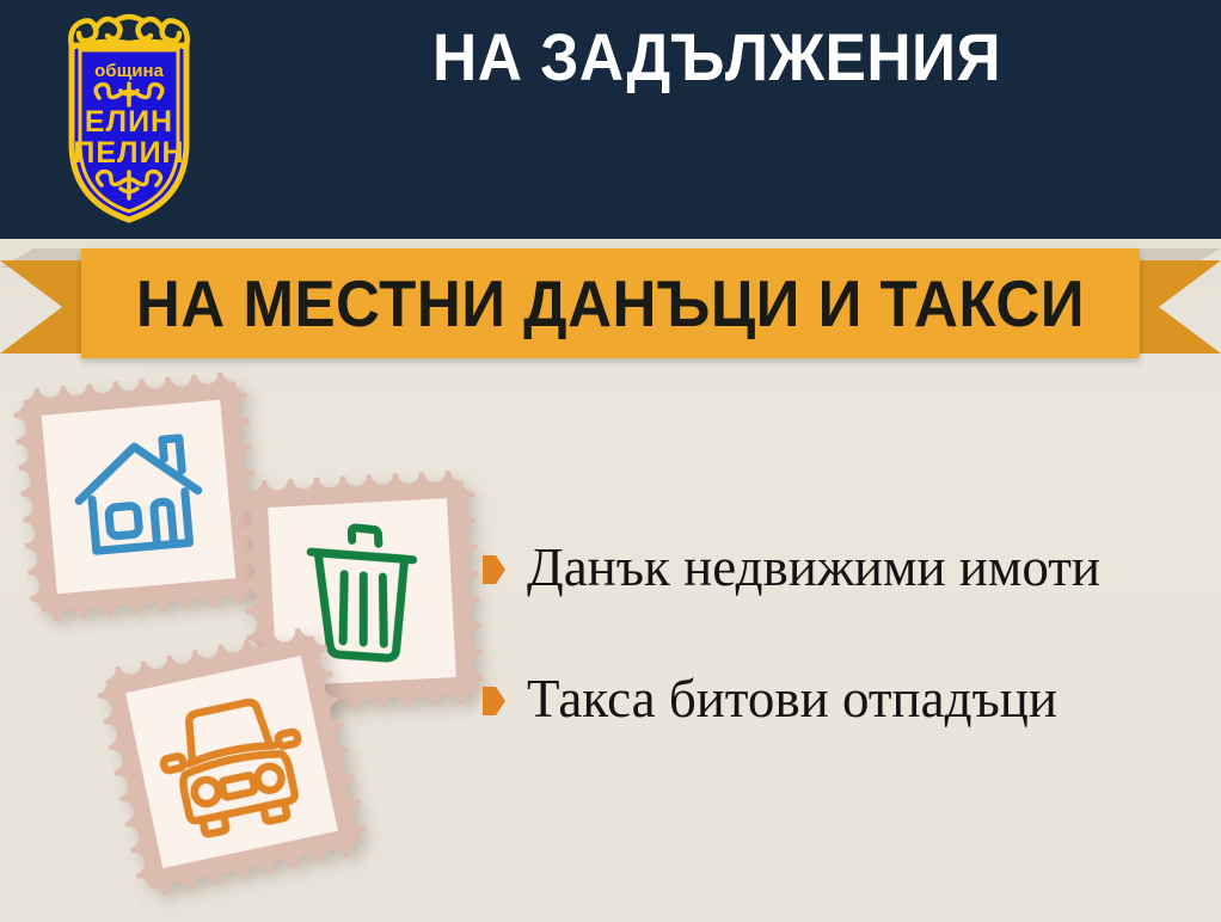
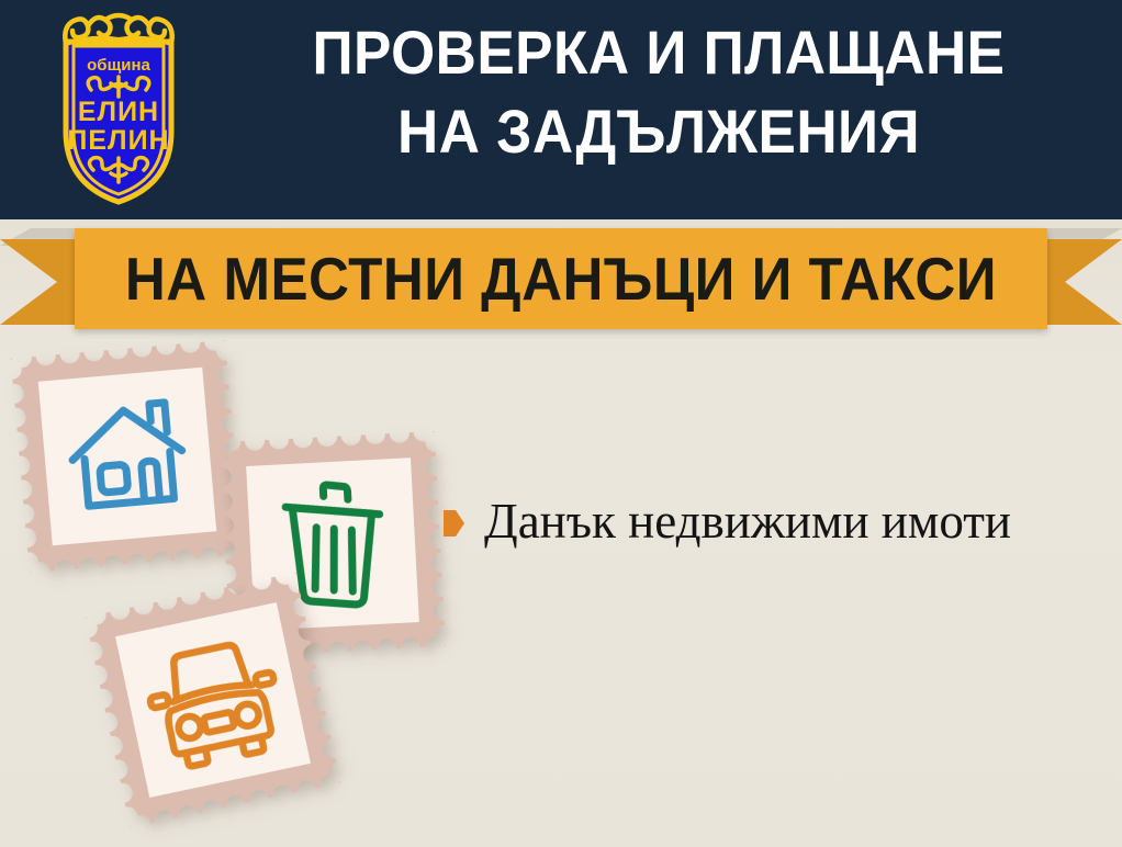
  община
  ЕЛИН
  ПЕЛИН
+ ПРОВЕРКА И ПЛАЩАНЕ
  НА ЗАДЪЛЖЕНИЯ
  НА МЕСТНИ ДАНЪЦИ И ТАКСИ
  Данък недвижими имоти
- Такса битови отпадъци
